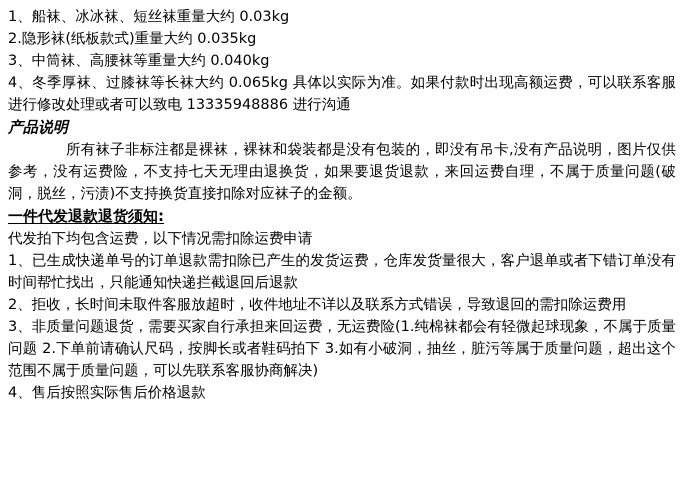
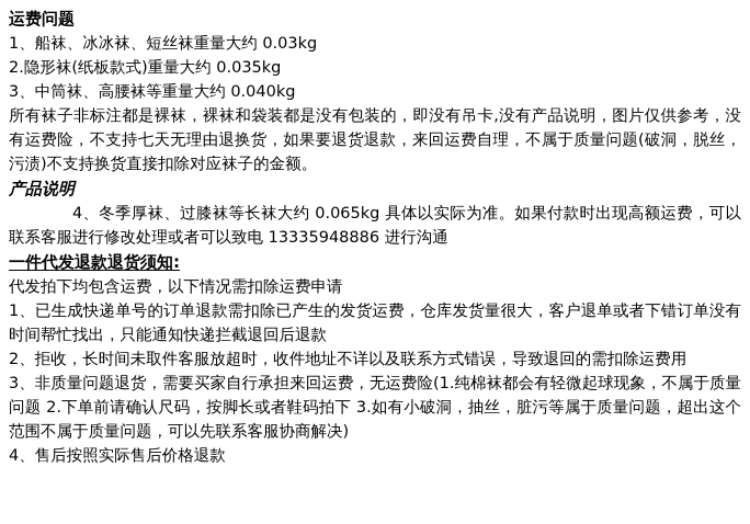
+ 运费问题
  1、船袜、冰冰袜、短丝袜重量大约 0.03kg
  2.隐形袜(纸板款式)重量大约 0.035kg
  3、中筒袜、高腰袜等重量大约 0.040kg
- 4、冬季厚袜、过膝袜等长袜大约 0.065kg 具体以实际为准。如果付款时出现高额运费，可以联系客服进行修改处理或者可以致电 13335948886 进行沟通
+ 所有袜子非标注都是裸袜，裸袜和袋装都是没有包装的，即没有吊卡,没有产品说明，图片仅供参考，没有运费险，不支持七天无理由退换货，如果要退货退款，来回运费自理，不属于质量问题(破洞，脱丝，污渍)不支持换货直接扣除对应袜子的金额。
  产品说明
- 所有袜子非标注都是裸袜，裸袜和袋装都是没有包装的，即没有吊卡,没有产品说明，图片仅供参考，没有运费险，不支持七天无理由退换货，如果要退货退款，来回运费自理，不属于质量问题(破洞，脱丝，污渍)不支持换货直接扣除对应袜子的金额。
+ 4、冬季厚袜、过膝袜等长袜大约 0.065kg 具体以实际为准。如果付款时出现高额运费，可以联系客服进行修改处理或者可以致电 13335948886 进行沟通
  一件代发退款退货须知:
  代发拍下均包含运费，以下情况需扣除运费申请
  1、已生成快递单号的订单退款需扣除已产生的发货运费，仓库发货量很大，客户退单或者下错订单没有时间帮忙找出，只能通知快递拦截退回后退款
  2、拒收，长时间未取件客服放超时，收件地址不详以及联系方式错误，导致退回的需扣除运费用
  3、非质量问题退货，需要买家自行承担来回运费，无运费险(1.纯棉袜都会有轻微起球现象，不属于质量问题 2.下单前请确认尺码，按脚长或者鞋码拍下 3.如有小破洞，抽丝，脏污等属于质量问题，超出这个范围不属于质量问题，可以先联系客服协商解决)
  4、售后按照实际售后价格退款
